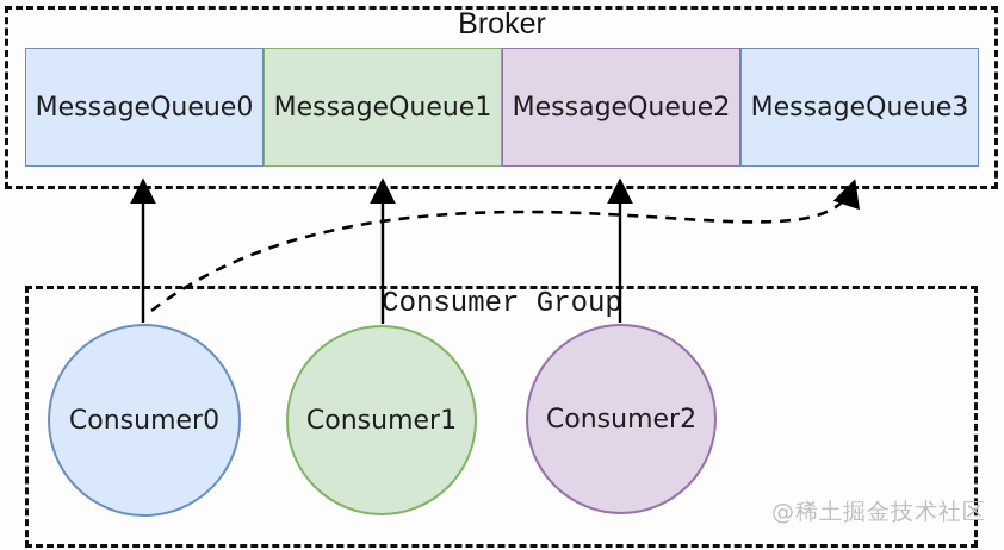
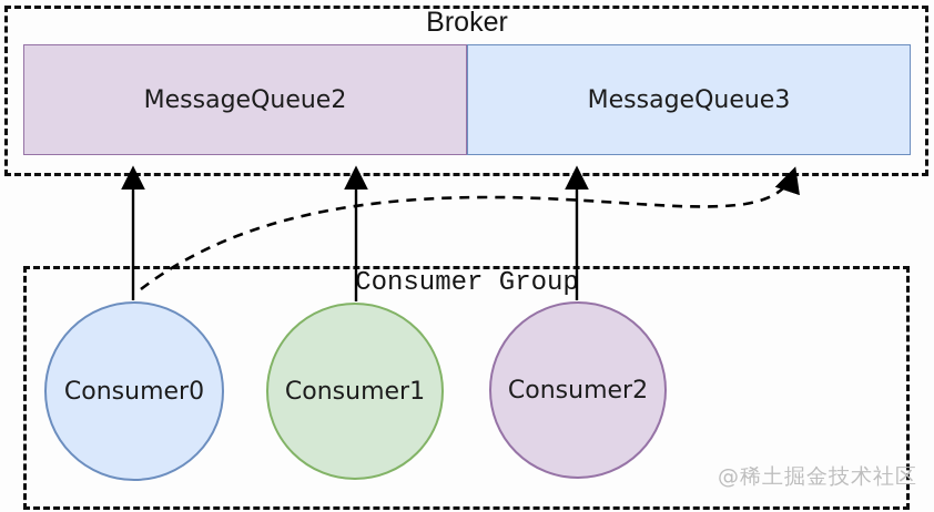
  Broker
- MessageQueue0
- MessageQueue1
  MessageQueue2
  MessageQueue3
  Consumer Group
  Consumer0
  Consumer1
  Consumer2
  @稀土掘金技术社区
